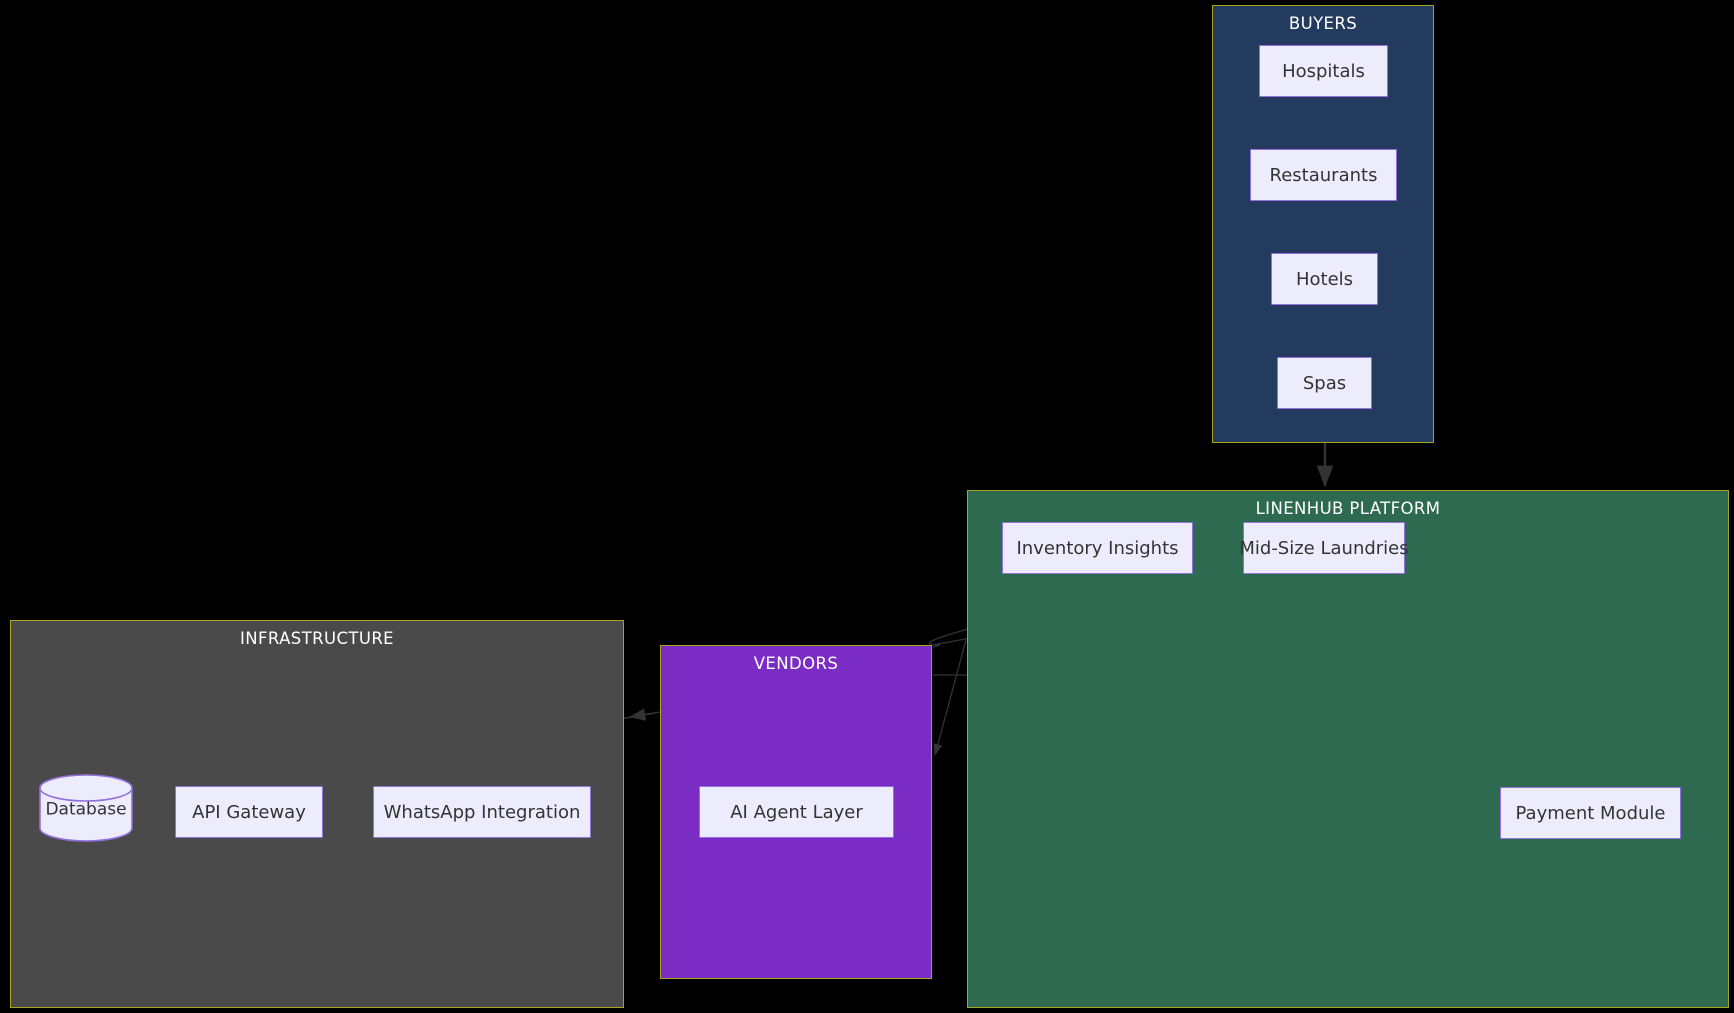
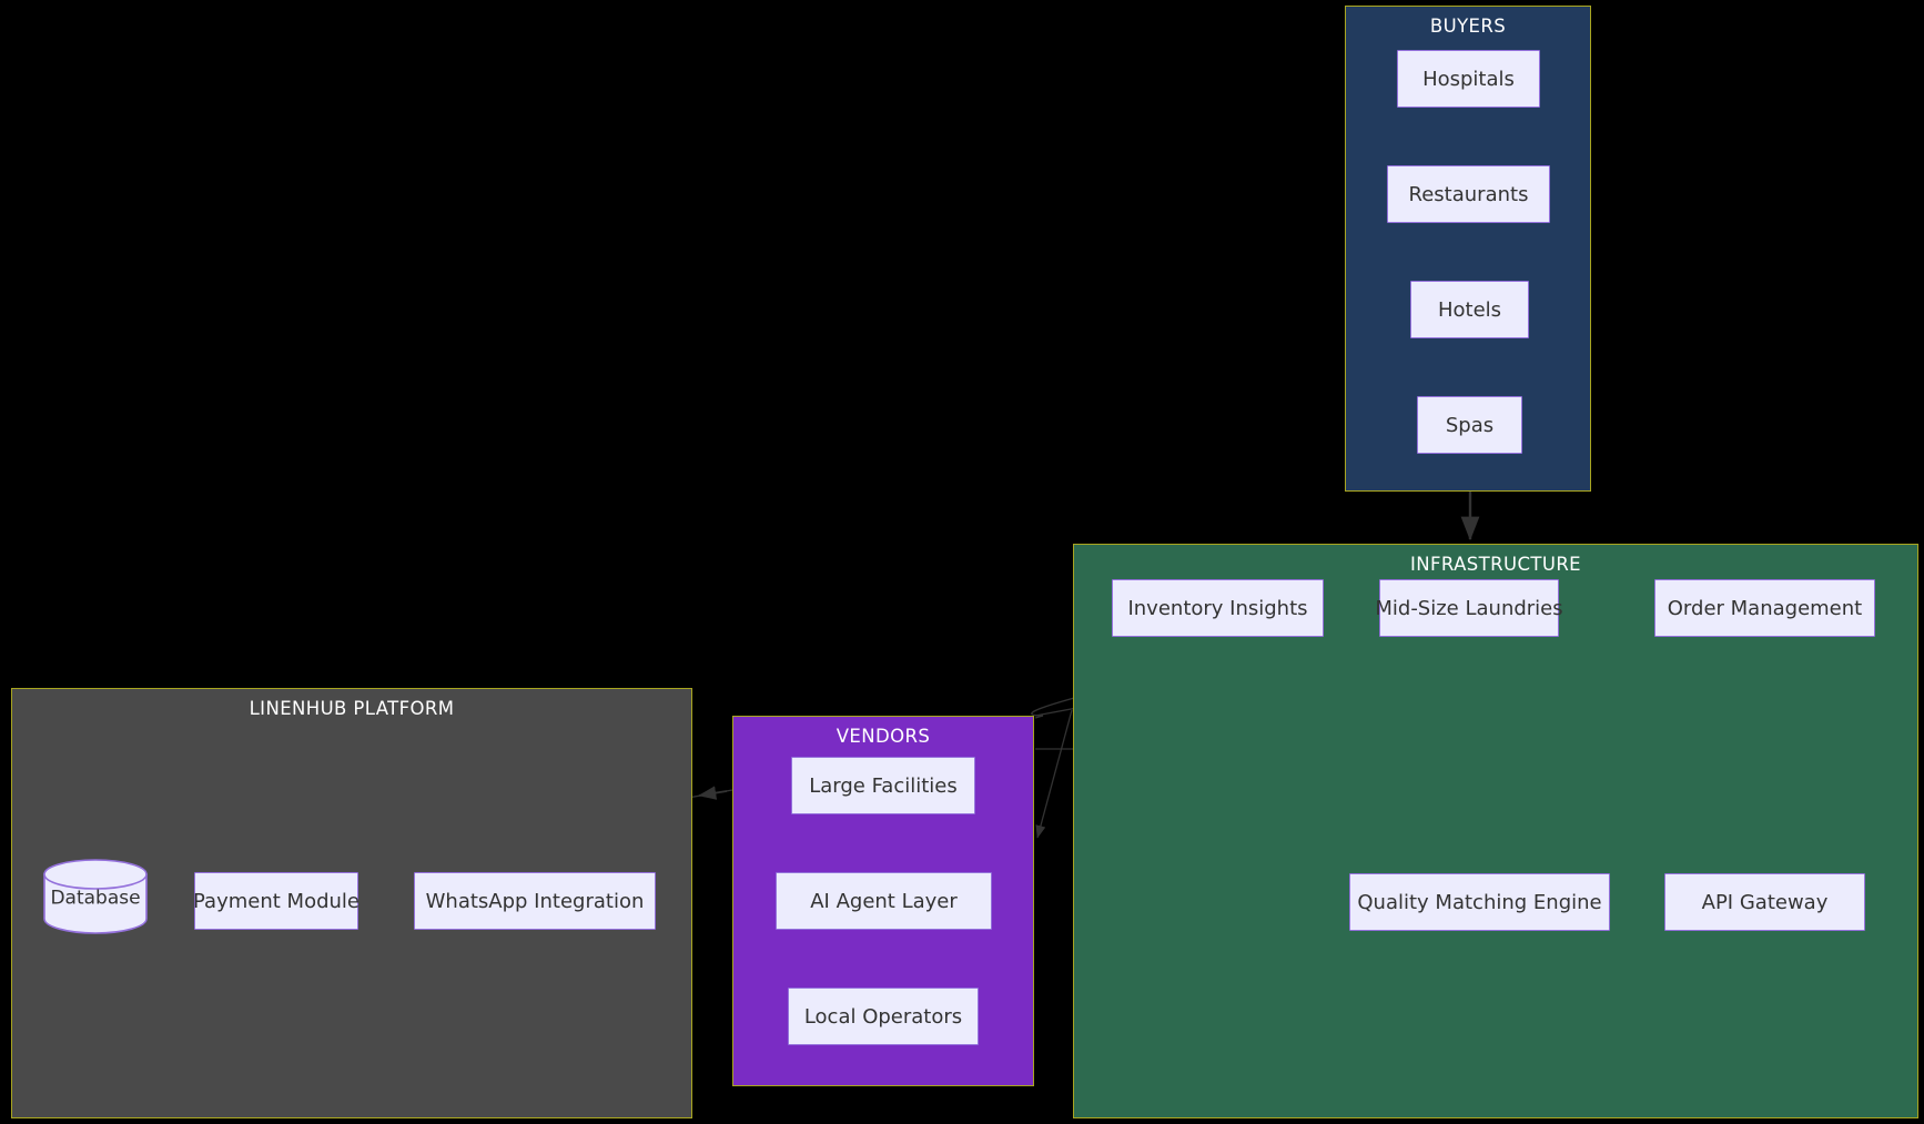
  BUYERS
  Hospitals
  Restaurants
  Hotels
  Spas
- LINENHUB PLATFORM
+ INFRASTRUCTURE
  Inventory Insights
  Mid-Size Laundries
+ Order Management
+ Quality Matching Engine
- Payment Module
+ API Gateway
  VENDORS
+ Large Facilities
  AI Agent Layer
+ Local Operators
- INFRASTRUCTURE
+ LINENHUB PLATFORM
  Database
- API Gateway
+ Payment Module
  WhatsApp Integration
